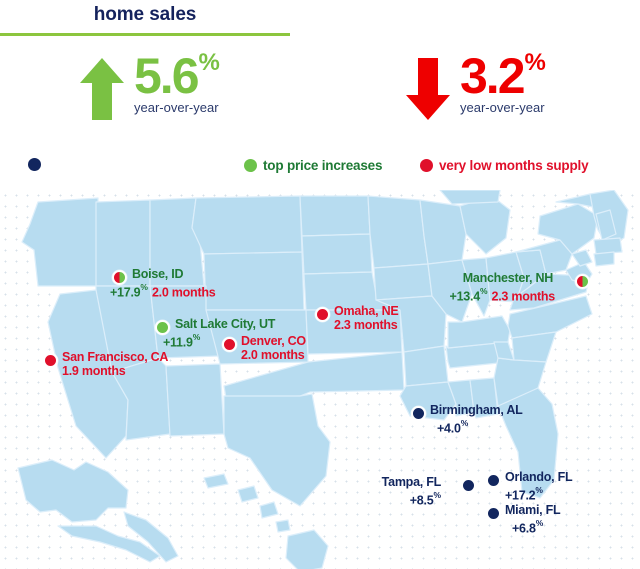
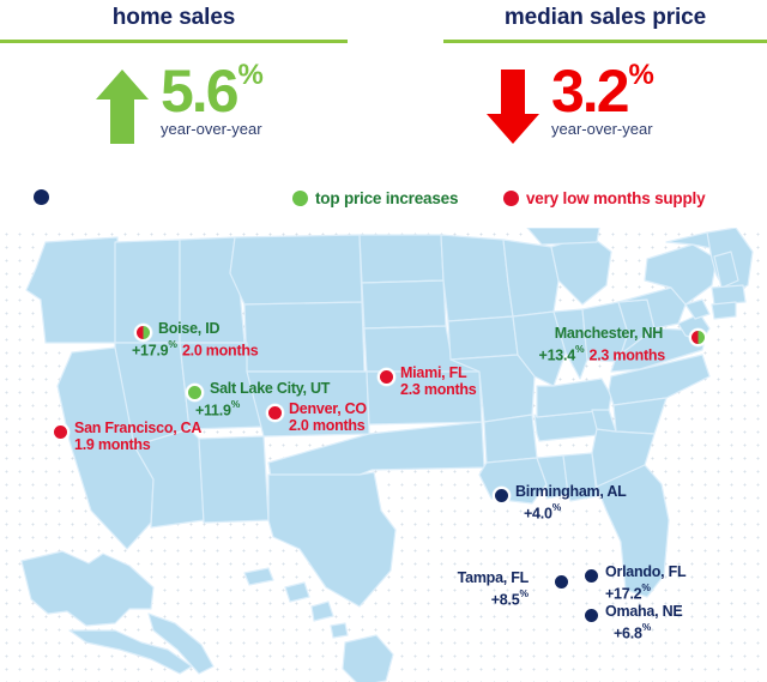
  home sales
+ median sales price
  5.6%
  year-over-year
  3.2%
  year-over-year
  top price increases
  very low months supply
  Boise, ID
  +17.9%2.0 months
  Salt Lake City, UT
  +11.9%
  San Francisco, CA
  1.9 months
  Denver, CO
  2.0 months
- Omaha, NE
+ Miami, FL
  2.3 months
  Manchester, NH
  +13.4%2.3 months
  Birmingham, AL
  +4.0%
  Tampa, FL
  +8.5%
  Orlando, FL
  +17.2%
- Miami, FL
+ Omaha, NE
  +6.8%
